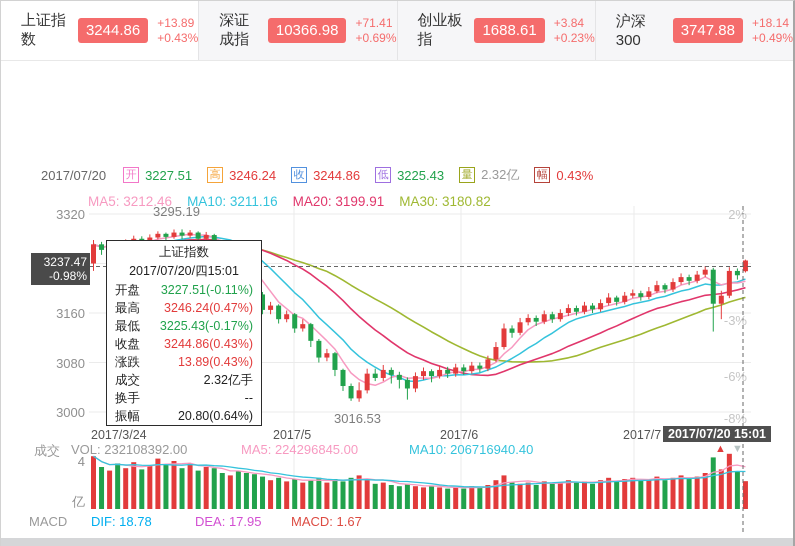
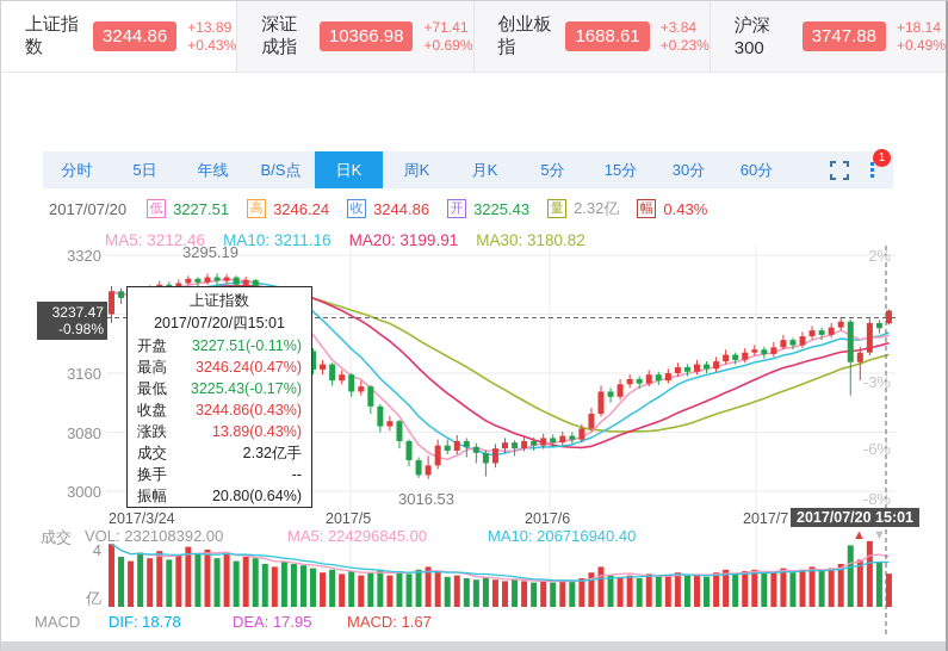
  上证指数
  3244.86
  +13.89
  +0.43%
  深证成指
  10366.98
  +71.41
  +0.69%
  创业板指
  1688.61
  +3.84
  +0.23%
  沪深300
  3747.88
  +18.14
  +0.49%
+ 分时
+ 5日
+ 年线
+ B/S点
+ 日K
+ 周K
+ 月K
+ 5分
+ 15分
+ 30分
+ 60分
+ 1
  2017/07/20
- 开
+ 低
  3227.51
  高
  3246.24
  收
  3244.86
- 低
+ 开
  3225.43
  量
  2.32亿
  幅
  0.43%
  MA5: 3212.46
  MA10: 3211.16
  MA20: 3199.91
  MA30: 3180.82
  3320
  3160
  3080
  3000
  2%
  -3%
  -6%
  -8%
  3237.47
  -0.98%
  3295.19
  3016.53
  2017/3/24
  2017/5
  2017/6
  2017/7
  2017/07/20 15:01
  上证指数
  2017/07/20/四15:01
  开盘
  3227.51(-0.11%)
  最高
  3246.24(0.47%)
  最低
  3225.43(-0.17%)
  收盘
  3244.86(0.43%)
  涨跌
  13.89(0.43%)
  成交
  2.32亿手
  换手
  --
  振幅
  20.80(0.64%)
  成交
  VOL: 232108392.00
  MA5: 224296845.00
  MA10: 206716940.40
  ▲
  ▼
  4
  亿
  MACD
  DIF: 18.78
  DEA: 17.95
  MACD: 1.67
